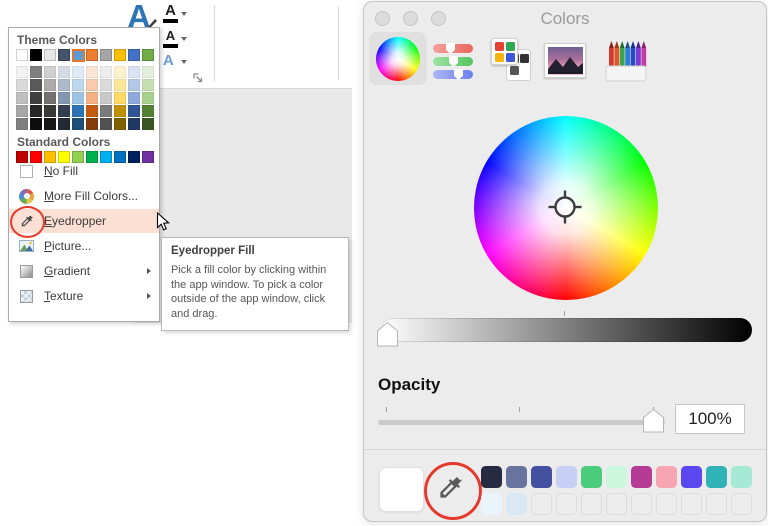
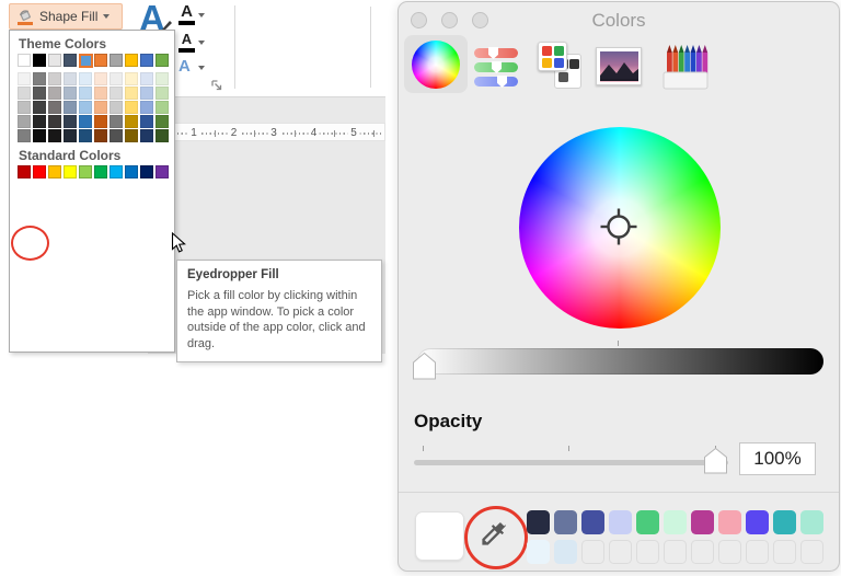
+ Shape Fill
  A
  A
  A
  A
+ 1
+ 2
+ 3
+ 4
+ 5
  Theme Colors
  Standard Colors
- No Fill
- More Fill Colors...
- Eyedropper
- Picture...
- Gradient
- Texture
  Eyedropper Fill
- Pick a fill color by clicking within the app window. To pick a color outside of the app window, click and drag.
+ Pick a fill color by clicking within the app window. To pick a color outside of the app color, click and drag.
  Colors
  Opacity
  100%
